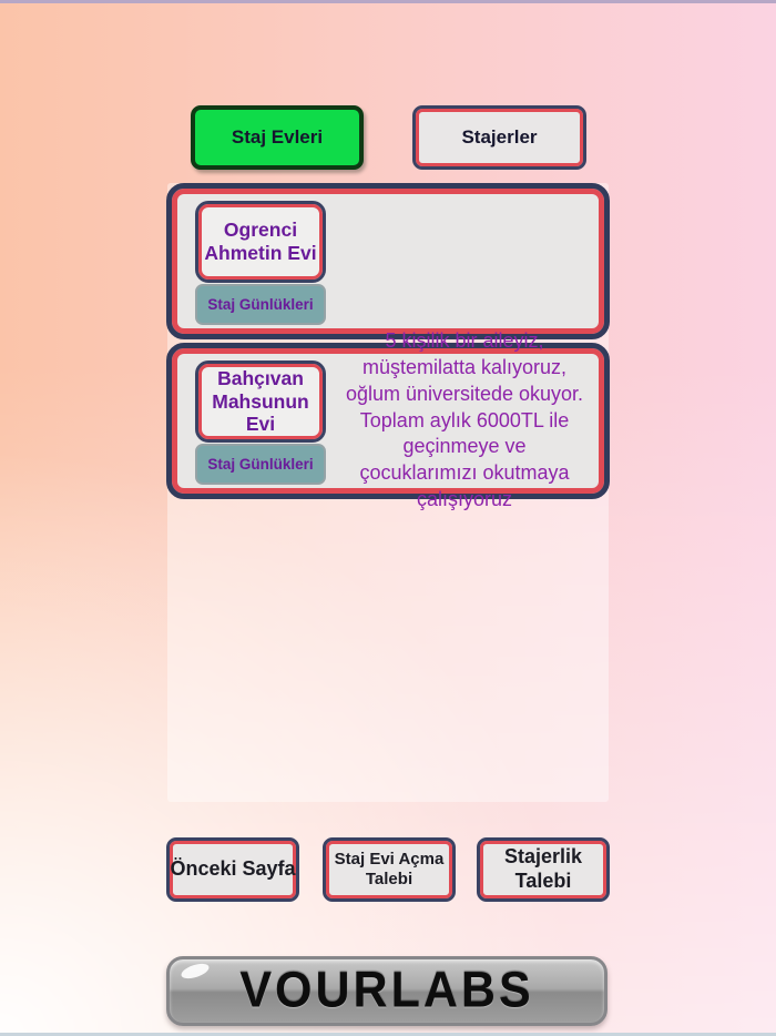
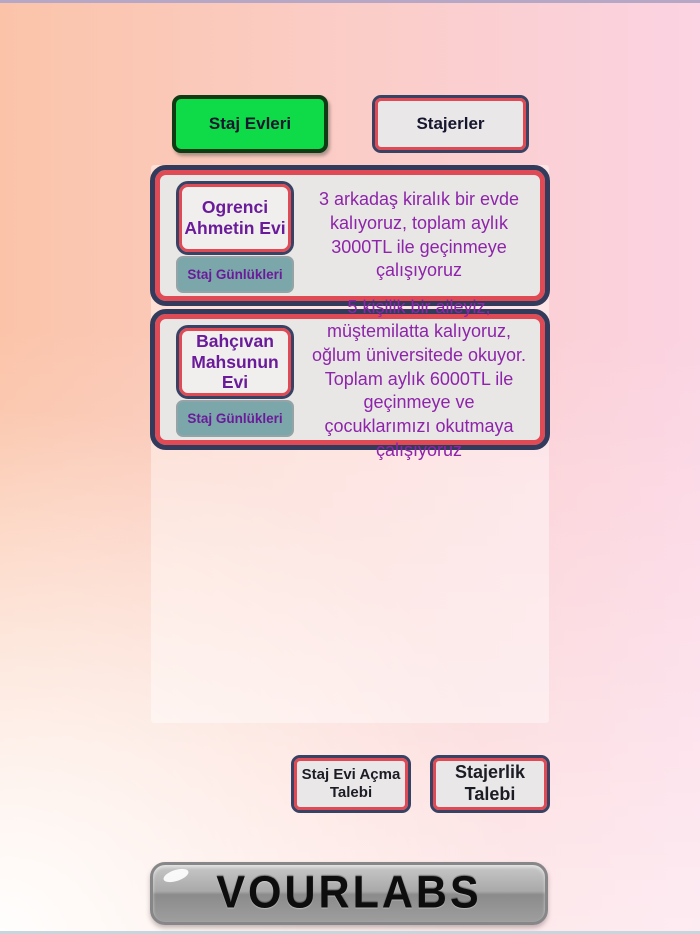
  Staj Evleri
  Stajerler
  Ogrenci Ahmetin Evi
  Staj Günlükleri
+ 3 arkadaş kiralık bir evde kalıyoruz, toplam aylık 3000TL ile geçinmeye çalışıyoruz
  Bahçıvan Mahsunun Evi
  Staj Günlükleri
  5 kişilik bir aileyiz, müştemilatta kalıyoruz, oğlum üniversitede okuyor. Toplam aylık 6000TL ile geçinmeye ve çocuklarımızı okutmaya çalışıyoruz
- Önceki Sayfa
  Staj Evi Açma Talebi
  Stajerlik Talebi
  VOURLABS
